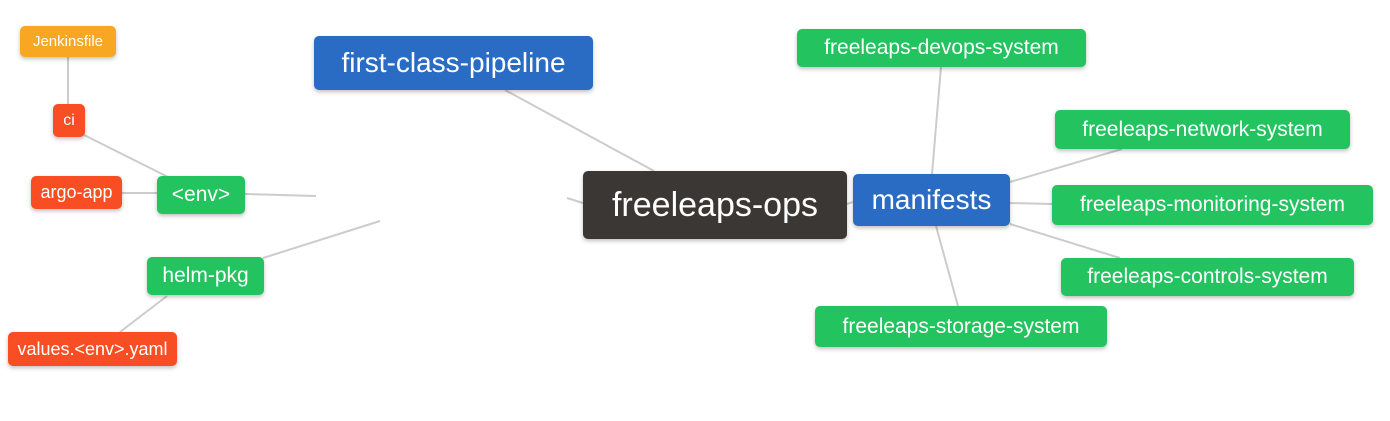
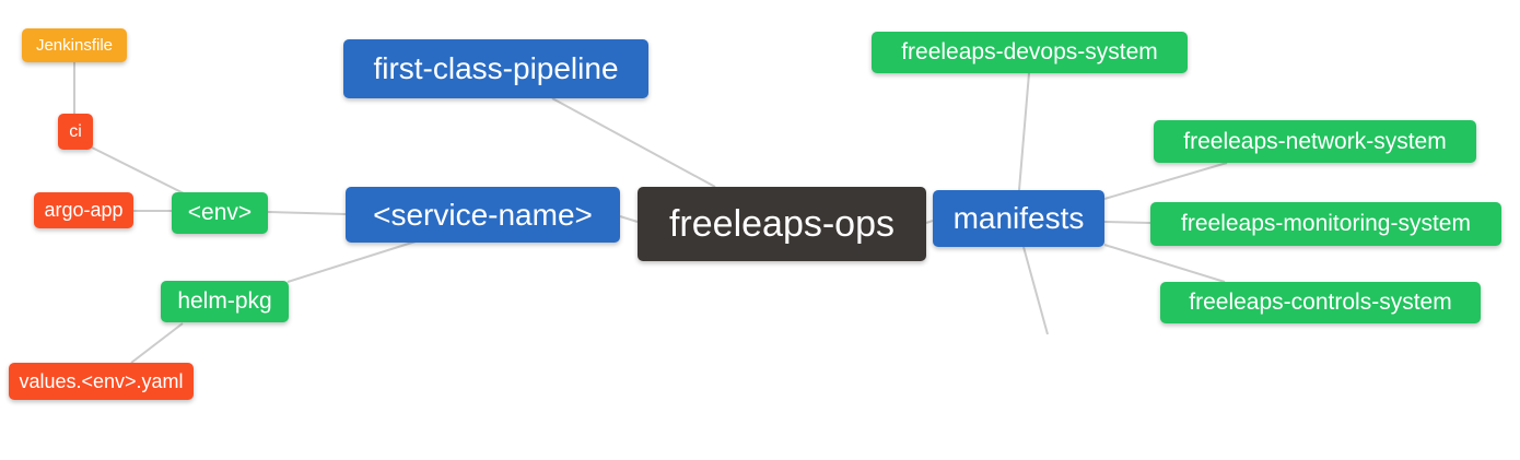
  Jenkinsfile
  ci
  argo-app
  <env>
  helm-pkg
  values.<env>.yaml
  first-class-pipeline
+ <service-name>
  freeleaps-ops
  manifests
  freeleaps-devops-system
  freeleaps-network-system
  freeleaps-monitoring-system
  freeleaps-controls-system
- freeleaps-storage-system
